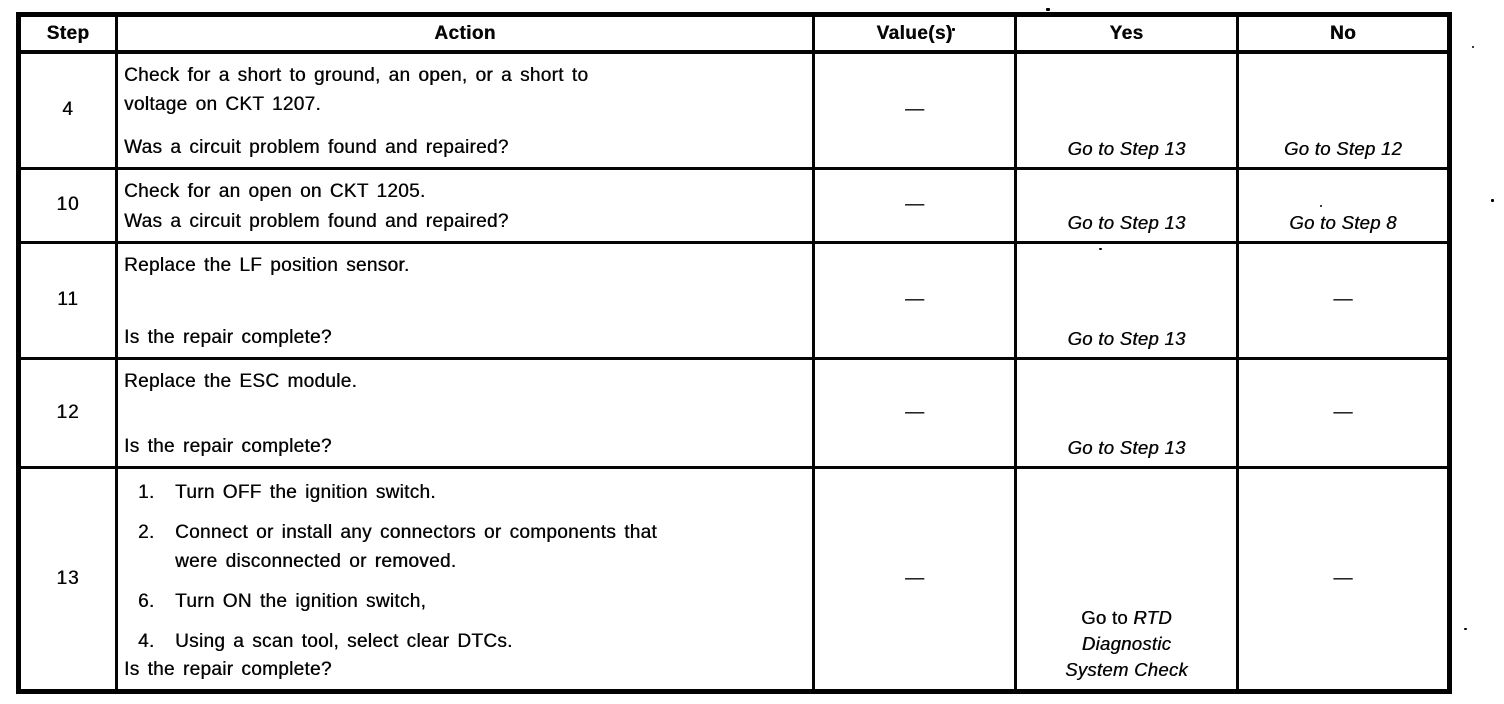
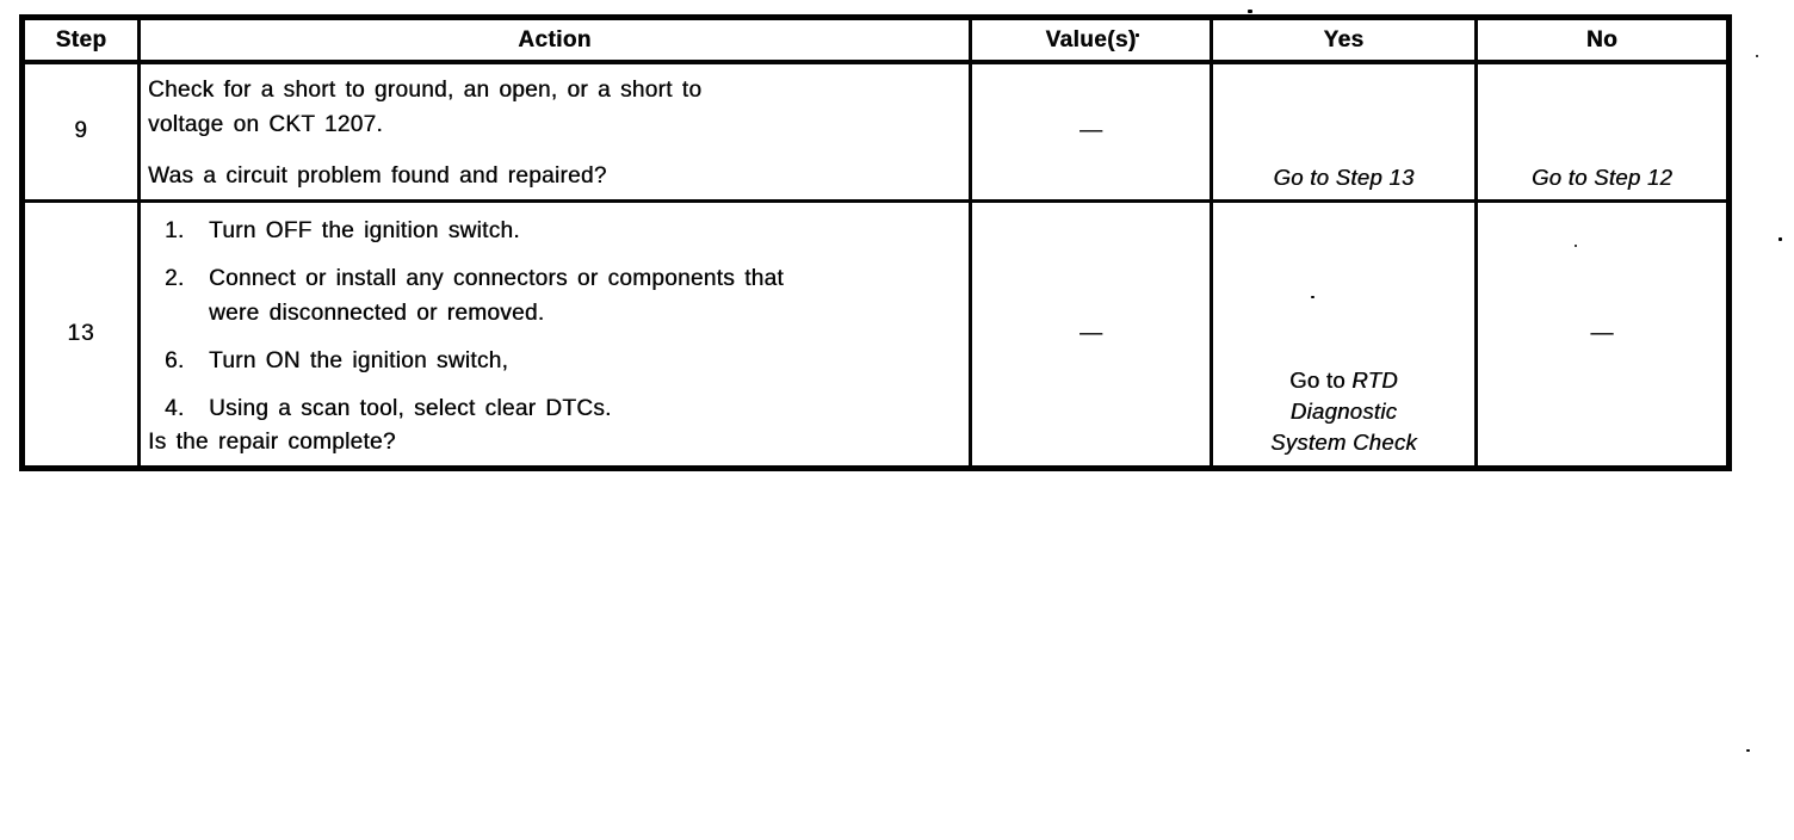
  Step	Action	Value(s)	Yes	No
- 4	Check for a short to ground, an open, or a short to voltage on CKT 1207. Was a circuit problem found and repaired?	—	Go to Step 13	Go to Step 12
+ 9	Check for a short to ground, an open, or a short to voltage on CKT 1207. Was a circuit problem found and repaired?	—	Go to Step 13	Go to Step 12
- 10	Check for an open on CKT 1205. Was a circuit problem found and repaired?	—	Go to Step 13	Go to Step 8
- 11	Replace the LF position sensor. Is the repair complete?	—	Go to Step 13	—
- 12	Replace the ESC module. Is the repair complete?	—	Go to Step 13	—
  13	1. Turn OFF the ignition switch. 2. Connect or install any connectors or components that were disconnected or removed. 6. Turn ON the ignition switch, 4. Using a scan tool, select clear DTCs. Is the repair complete?	—	Go to RTD Diagnostic System Check	—
